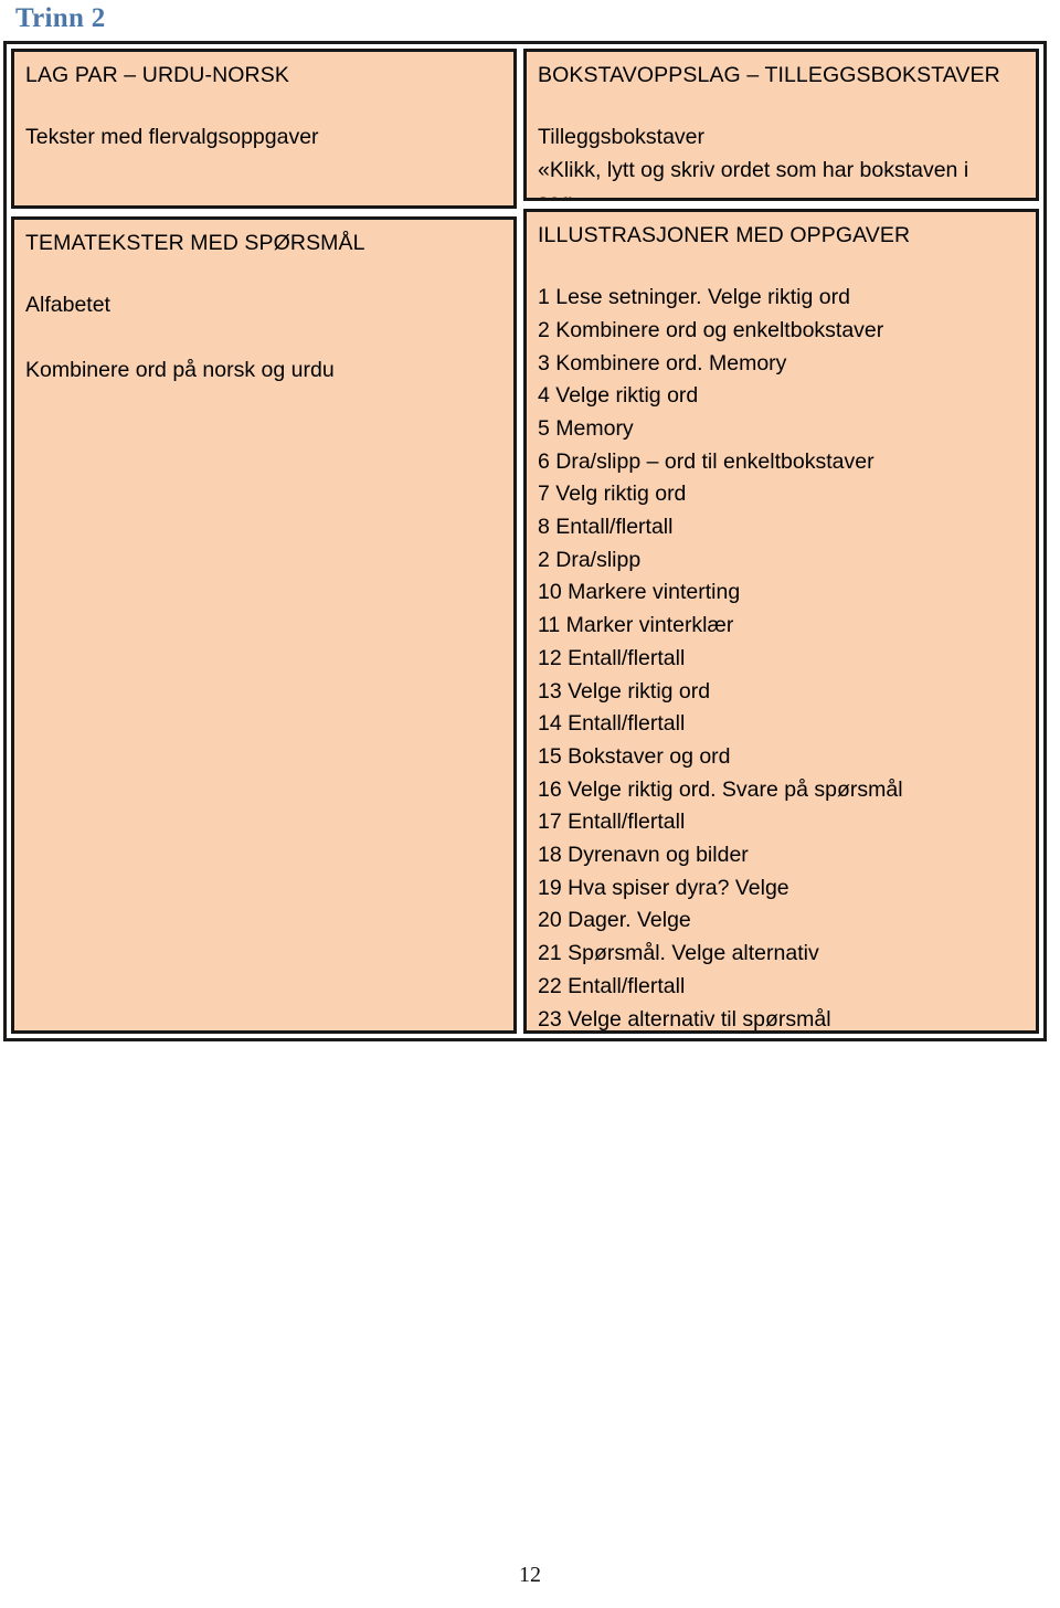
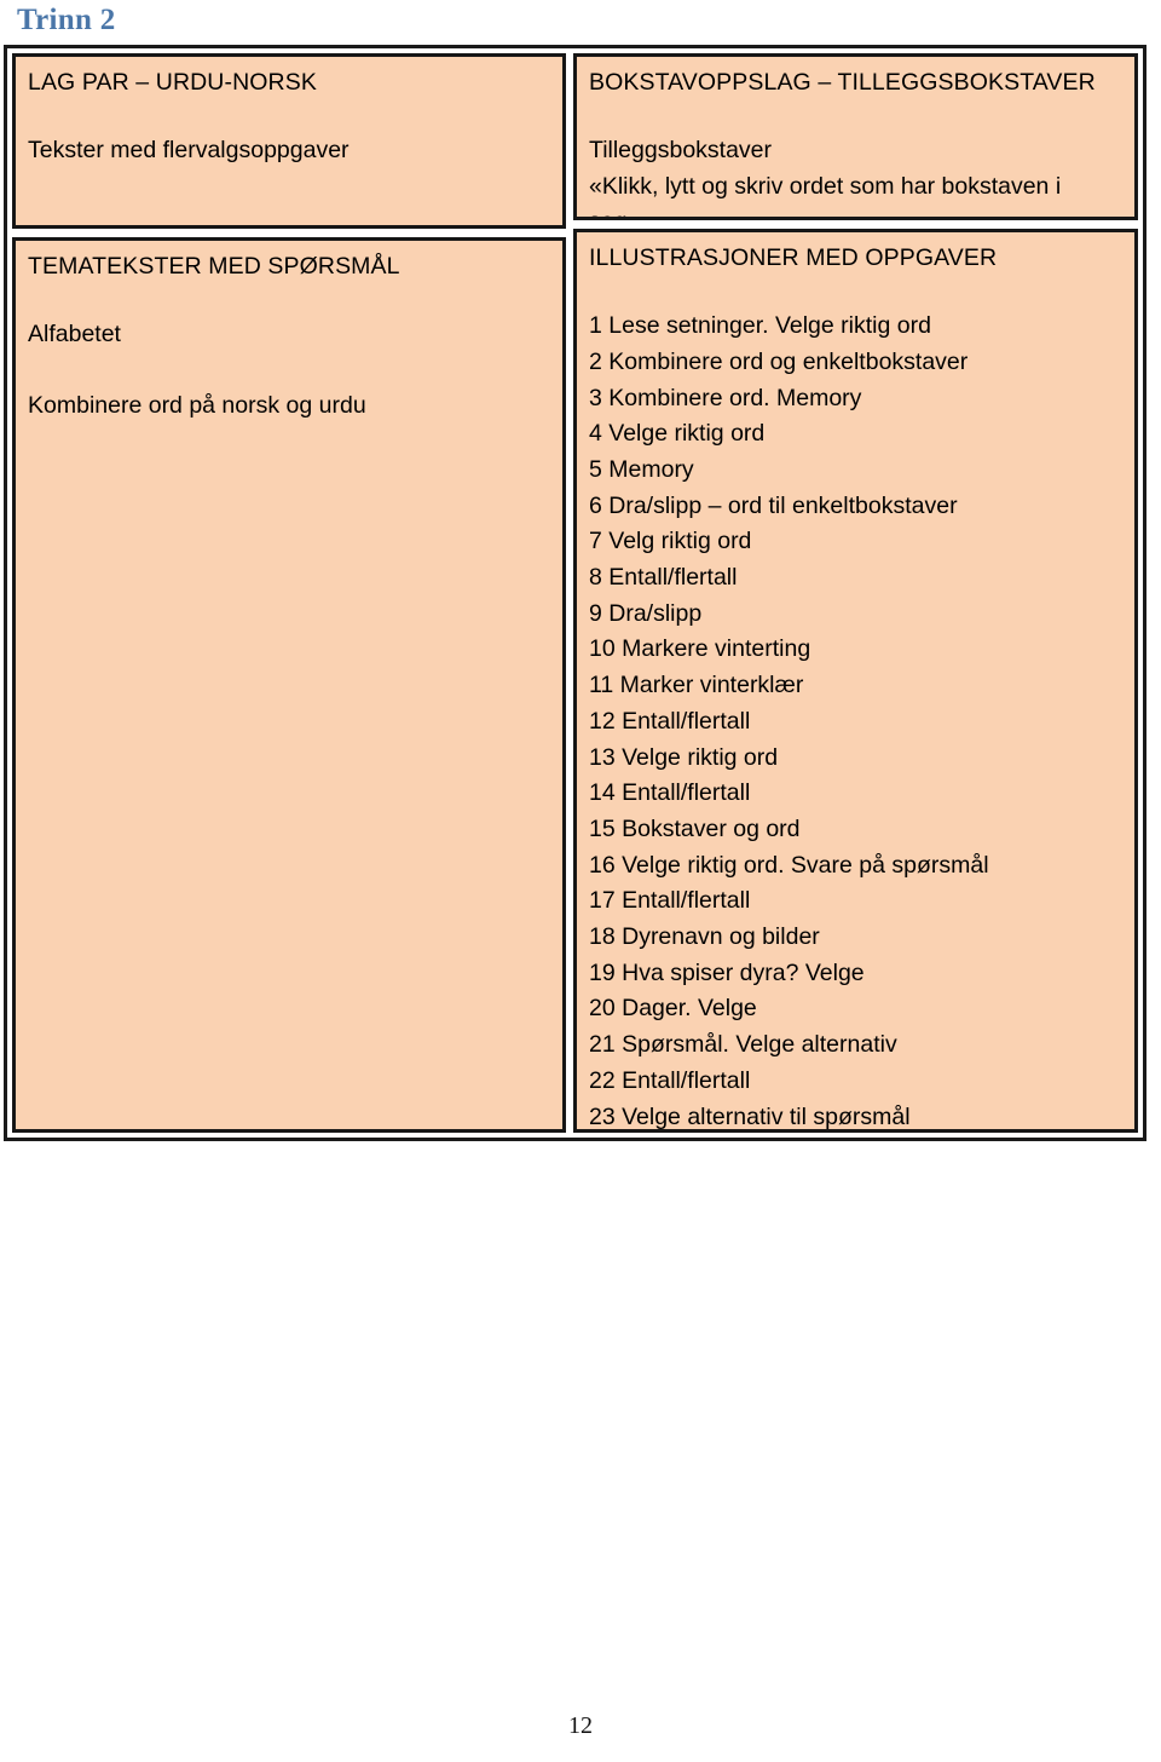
  Trinn 2
  LAG PAR – URDU-NORSK
  Tekster med flervalgsoppgaver
  TEMATEKSTER MED SPØRSMÅL
  Alfabetet
  Kombinere ord på norsk og urdu
  BOKSTAVOPPSLAG – TILLEGGSBOKSTAVER
  Tilleggsbokstaver
  «Klikk, lytt og skriv ordet som har bokstaven i
  ILLUSTRASJONER MED OPPGAVER
  1 Lese setninger. Velge riktig ord
  2 Kombinere ord og enkeltbokstaver
  3 Kombinere ord. Memory
  4 Velge riktig ord
  5 Memory
  6 Dra/slipp – ord til enkeltbokstaver
  7 Velg riktig ord
  8 Entall/flertall
- 2 Dra/slipp
+ 9 Dra/slipp
  10 Markere vinterting
  11 Marker vinterklær
  12 Entall/flertall
  13 Velge riktig ord
  14 Entall/flertall
  15 Bokstaver og ord
  16 Velge riktig ord. Svare på spørsmål
  17 Entall/flertall
  18 Dyrenavn og bilder
  19 Hva spiser dyra? Velge
  20 Dager. Velge
  21 Spørsmål. Velge alternativ
  22 Entall/flertall
  23 Velge alternativ til spørsmål
  12
